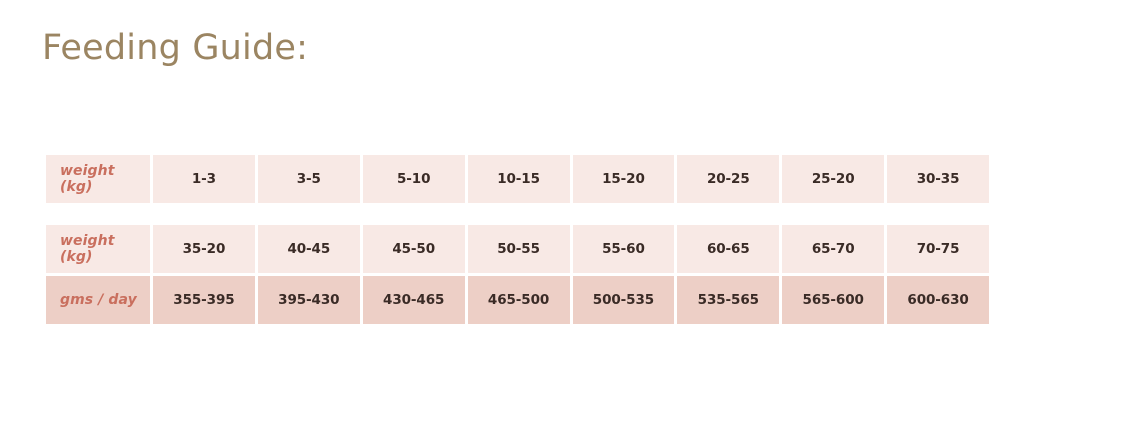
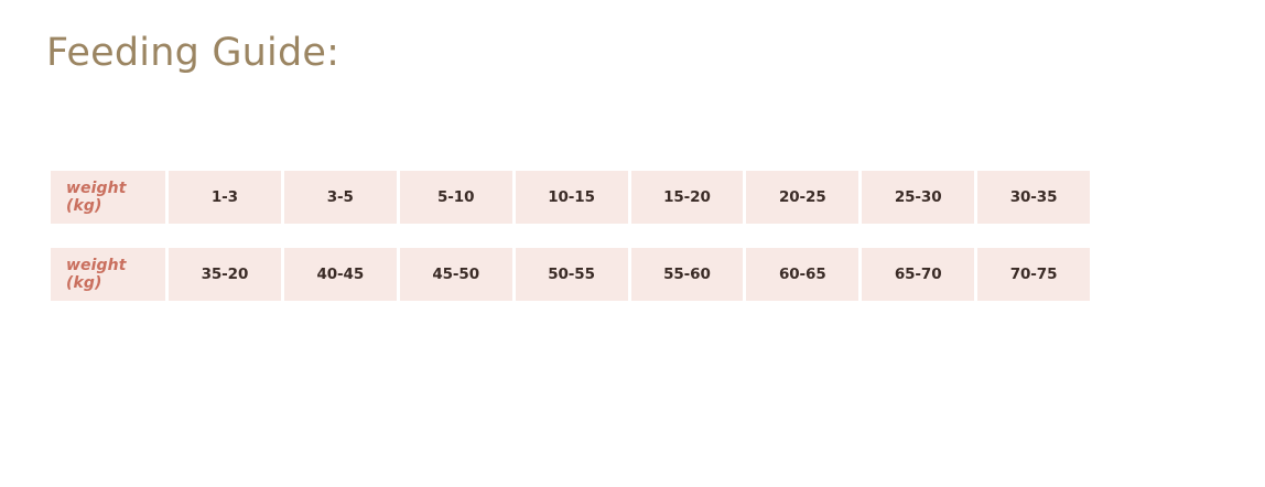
  Feeding Guide:
- weight (kg)	1-3	3-5	5-10	10-15	15-20	20-25	25-20	30-35
+ weight (kg)	1-3	3-5	5-10	10-15	15-20	20-25	25-30	30-35
  weight (kg)	35-20	40-45	45-50	50-55	55-60	60-65	65-70	70-75
- gms / day	355-395	395-430	430-465	465-500	500-535	535-565	565-600	600-630
